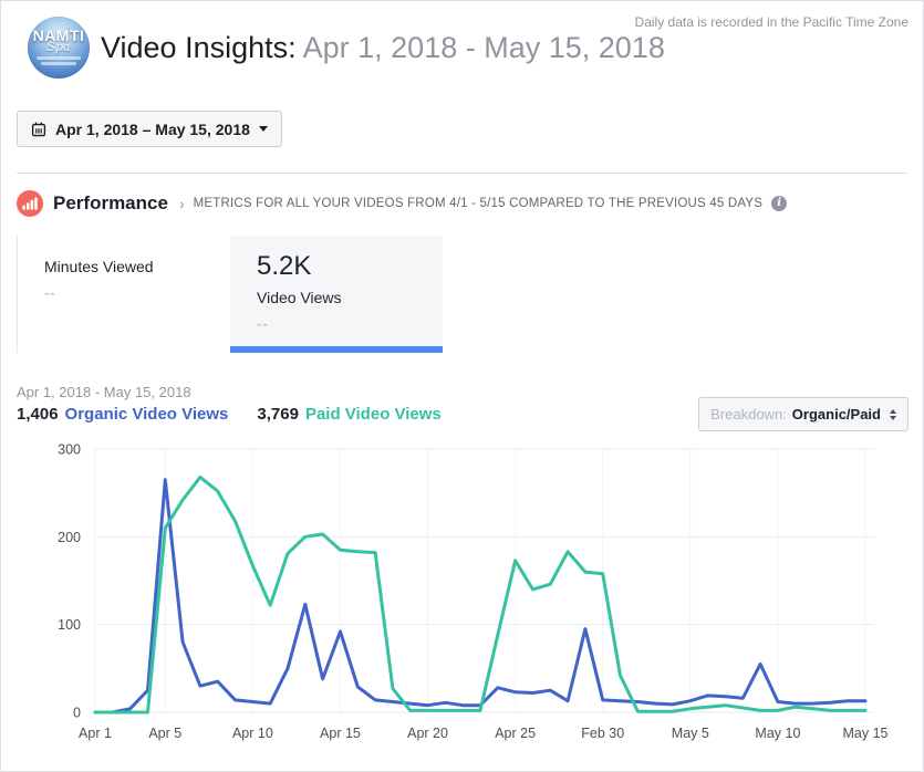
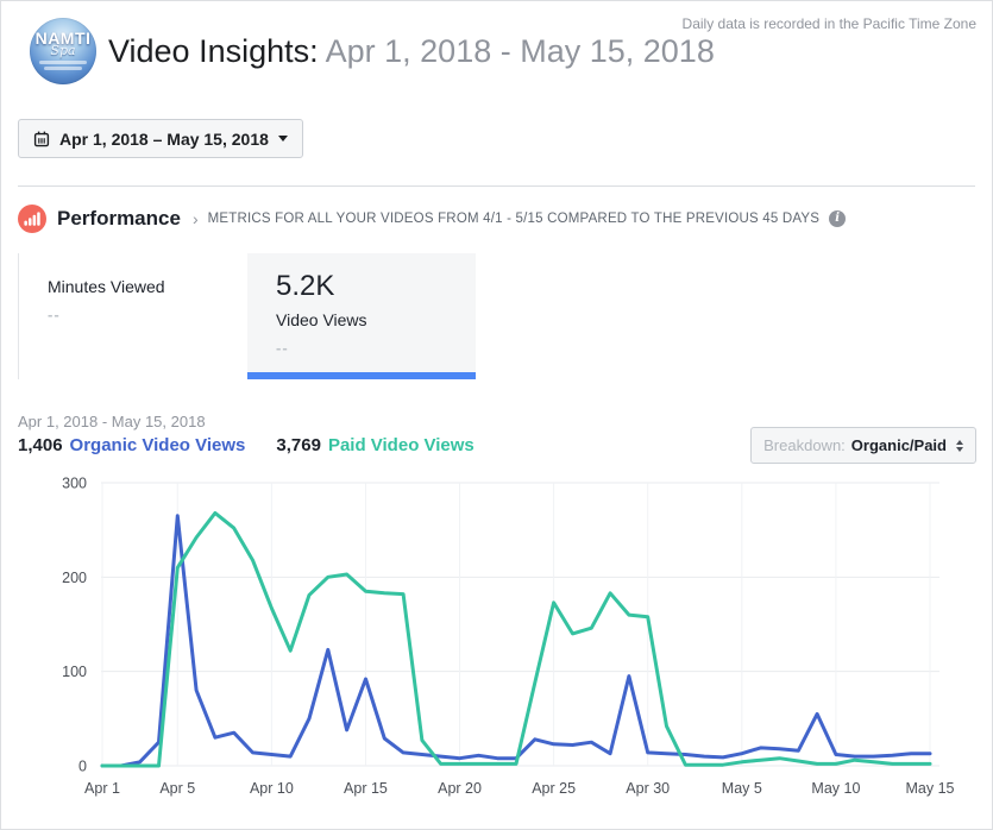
  NAMTI
  Spa
  Video Insights: Apr 1, 2018 - May 15, 2018
  Daily data is recorded in the Pacific Time Zone
  Apr 1, 2018 – May 15, 2018
  Performance
  ›
  METRICS FOR ALL YOUR VIDEOS FROM 4/1 - 5/15 COMPARED TO THE PREVIOUS 45 DAYS
  i
  Minutes Viewed
  --
  5.2K
  Video Views
  --
  Apr 1, 2018 - May 15, 2018
  1,406
  Organic Video Views
  3,769
  Paid Video Views
  Breakdown:
  Organic/Paid
  0
  100
  200
  300
  Apr 1
  Apr 5
  Apr 10
  Apr 15
  Apr 20
  Apr 25
- Feb 30
+ Apr 30
  May 5
  May 10
  May 15
